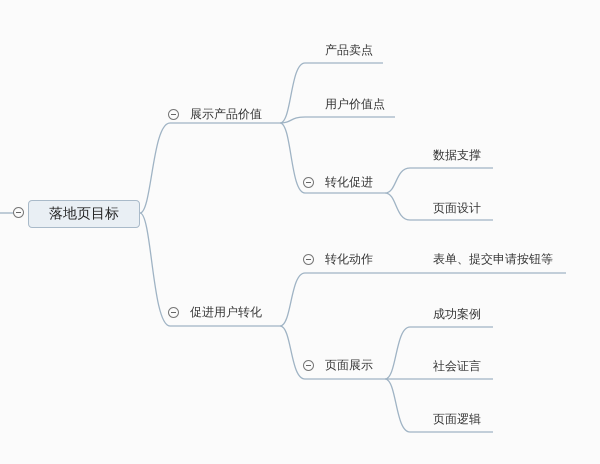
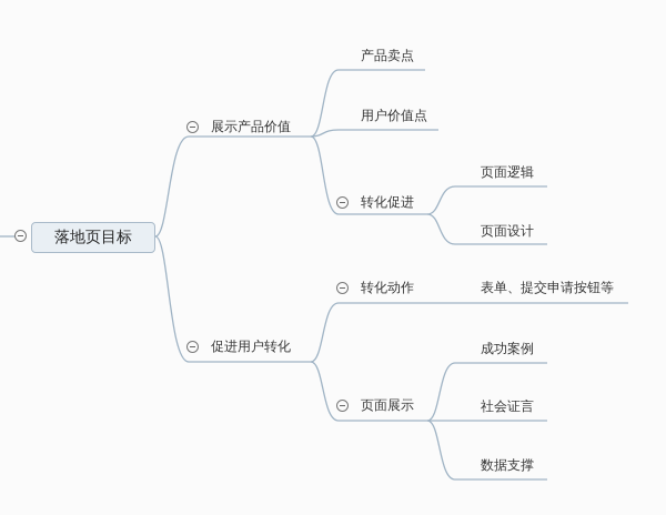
  落地页目标
  展示产品价值
  产品卖点
  用户价值点
  转化促进
- 数据支撑
+ 页面逻辑
  页面设计
  促进用户转化
  转化动作
  表单、提交申请按钮等
  页面展示
  成功案例
  社会证言
- 页面逻辑
+ 数据支撑
